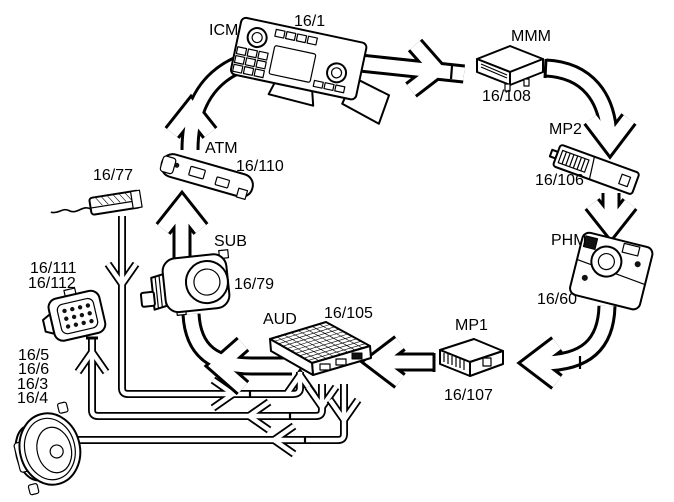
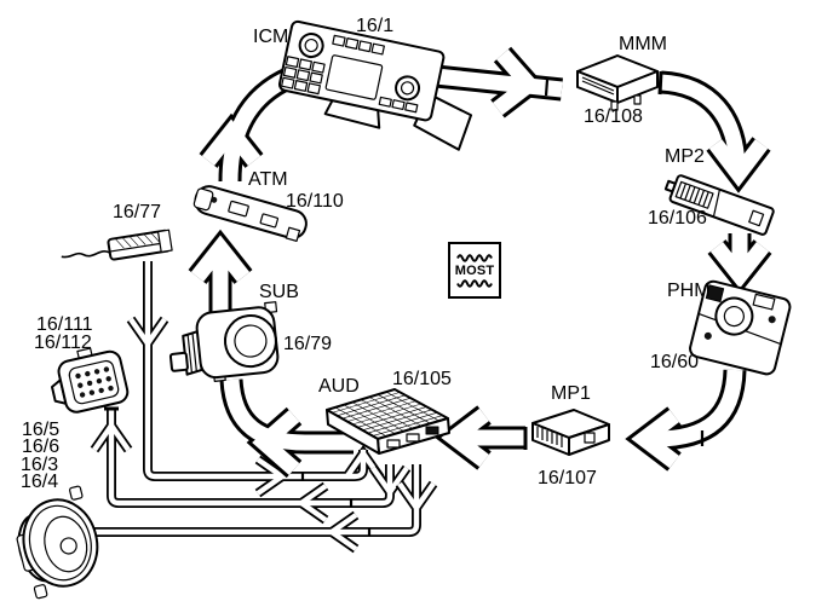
+ MOST
  ICM
  16/1
  MMM
  16/108
  MP2
  16/106
  PHM
  16/60
  MP1
  16/107
  AUD
  16/105
  SUB
  16/79
  ATM
  16/110
  16/77
  16/111
  16/112
  16/5
  16/6
  16/3
  16/4
